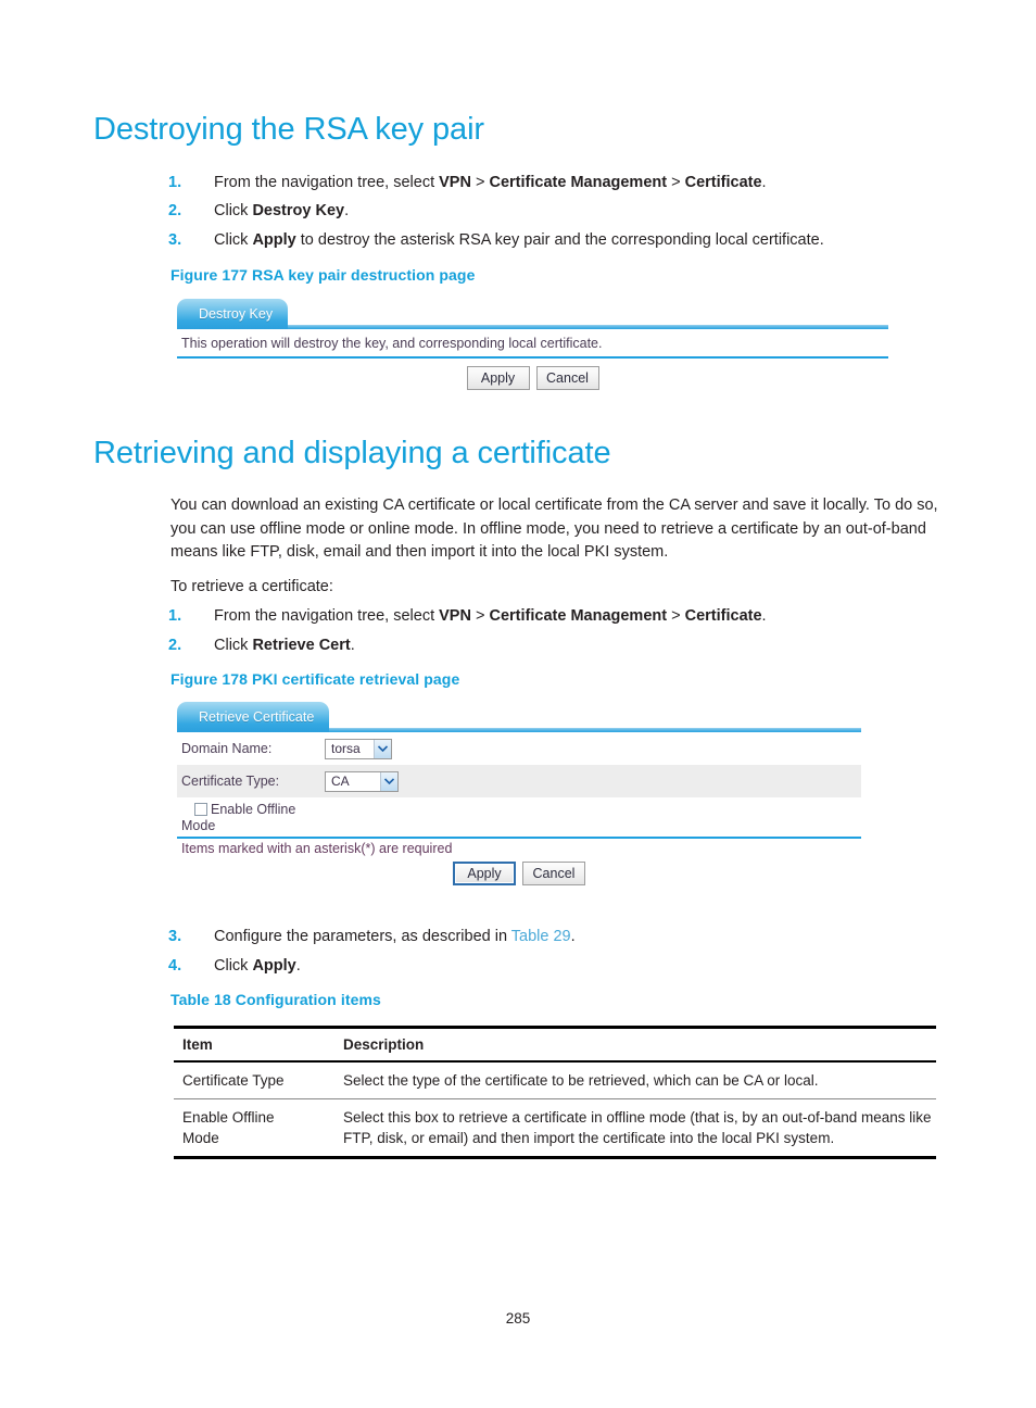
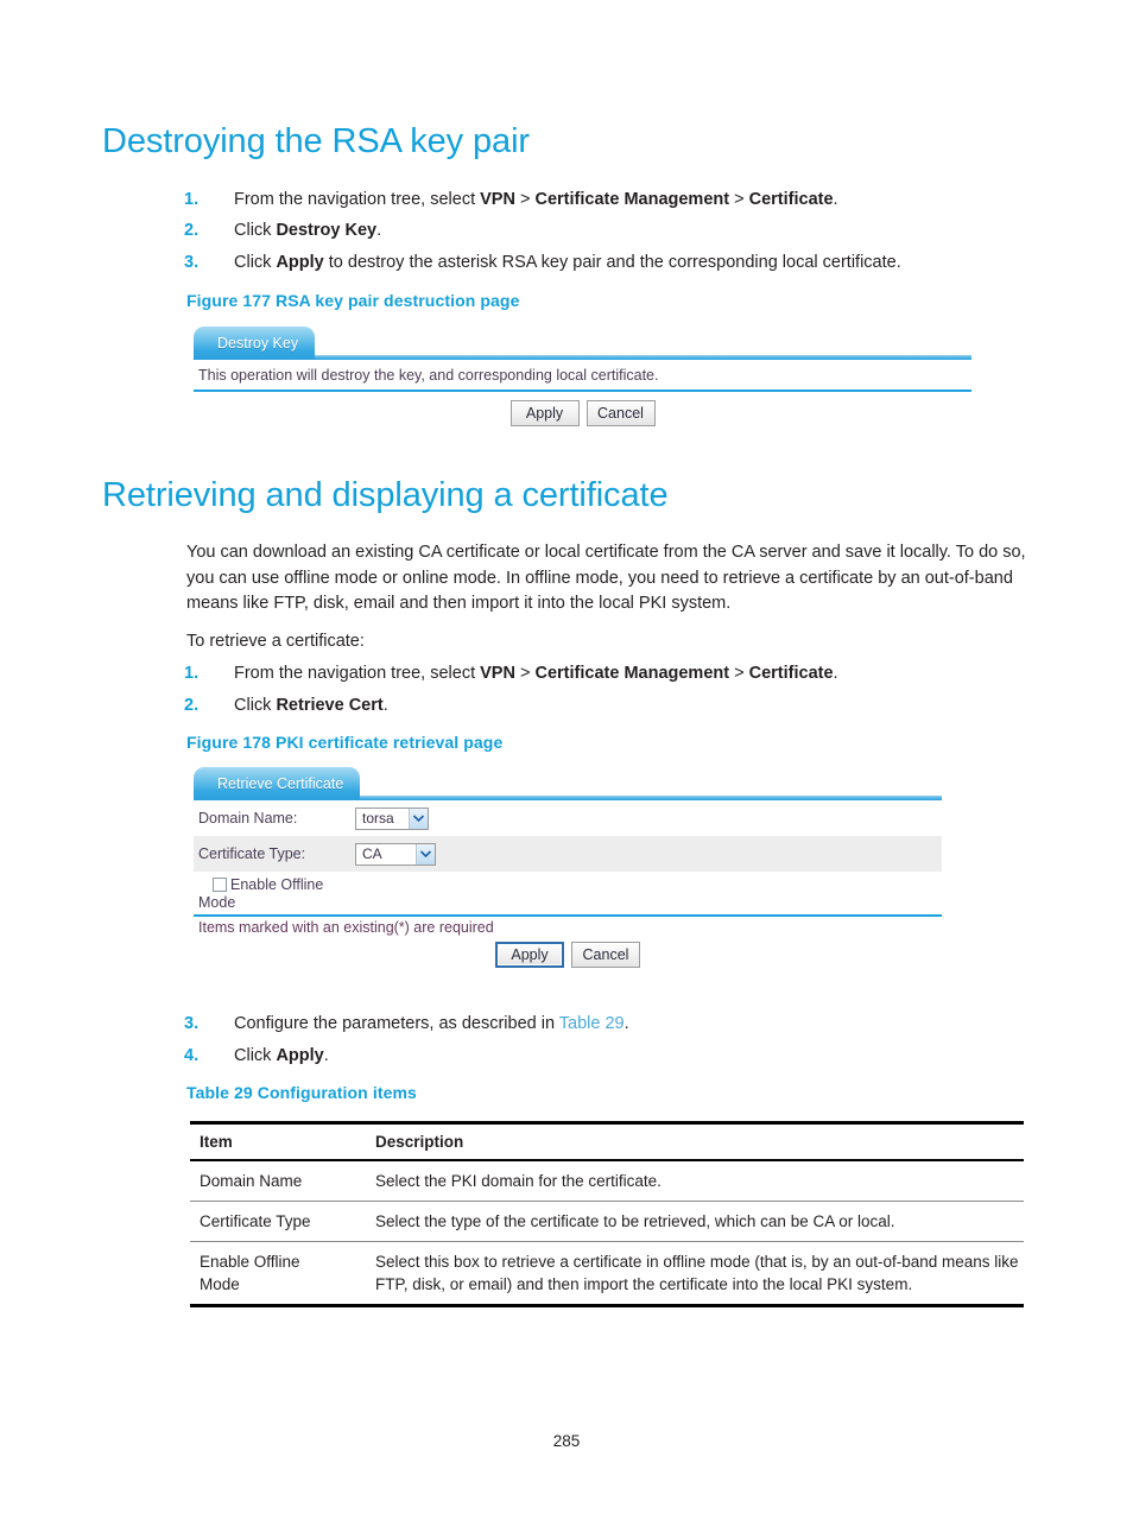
  Destroying the RSA key pair
  1.
  From the navigation tree, select VPN > Certificate Management > Certificate.
  2.
  Click Destroy Key.
  3.
  Click Apply to destroy the asterisk RSA key pair and the corresponding local certificate.
  Figure 177 RSA key pair destruction page
  Destroy Key
  This operation will destroy the key, and corresponding local certificate.
  Apply
  Cancel
  Retrieving and displaying a certificate
  You can download an existing CA certificate or local certificate from the CA server and save it locally. To do so, you can use offline mode or online mode. In offline mode, you need to retrieve a certificate by an out-of-band means like FTP, disk, email and then import it into the local PKI system.
  To retrieve a certificate:
  1.
  From the navigation tree, select VPN > Certificate Management > Certificate.
  2.
  Click Retrieve Cert.
  Figure 178 PKI certificate retrieval page
  Retrieve Certificate
  Domain Name:
  torsa
  Certificate Type:
  CA
  Enable Offline
  Mode
- Items marked with an asterisk(*) are required
+ Items marked with an existing(*) are required
  Apply
  Cancel
  3.
  Configure the parameters, as described in Table 29.
  4.
  Click Apply.
- Table 18 Configuration items
+ Table 29 Configuration items
  Item	Description
+ Domain Name	Select the PKI domain for the certificate.
  Certificate Type	Select the type of the certificate to be retrieved, which can be CA or local.
  Enable Offline Mode	Select this box to retrieve a certificate in offline mode (that is, by an out-of-band means like FTP, disk, or email) and then import the certificate into the local PKI system.
  285
